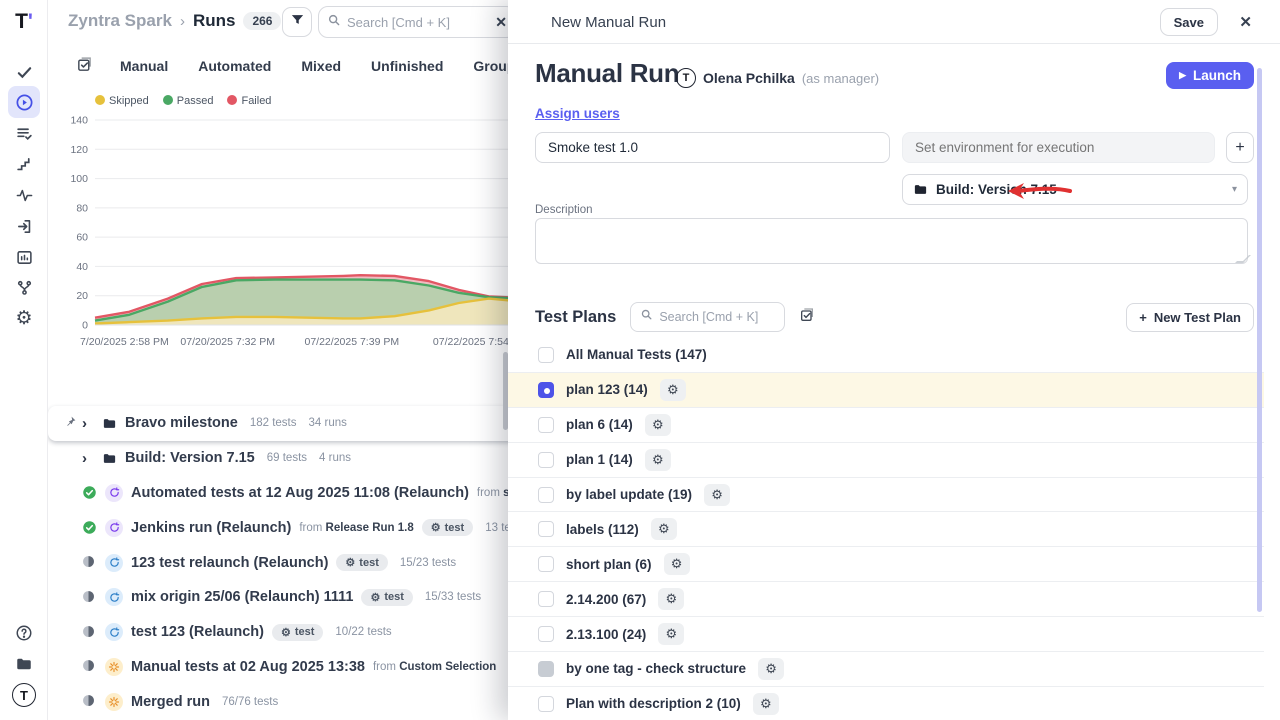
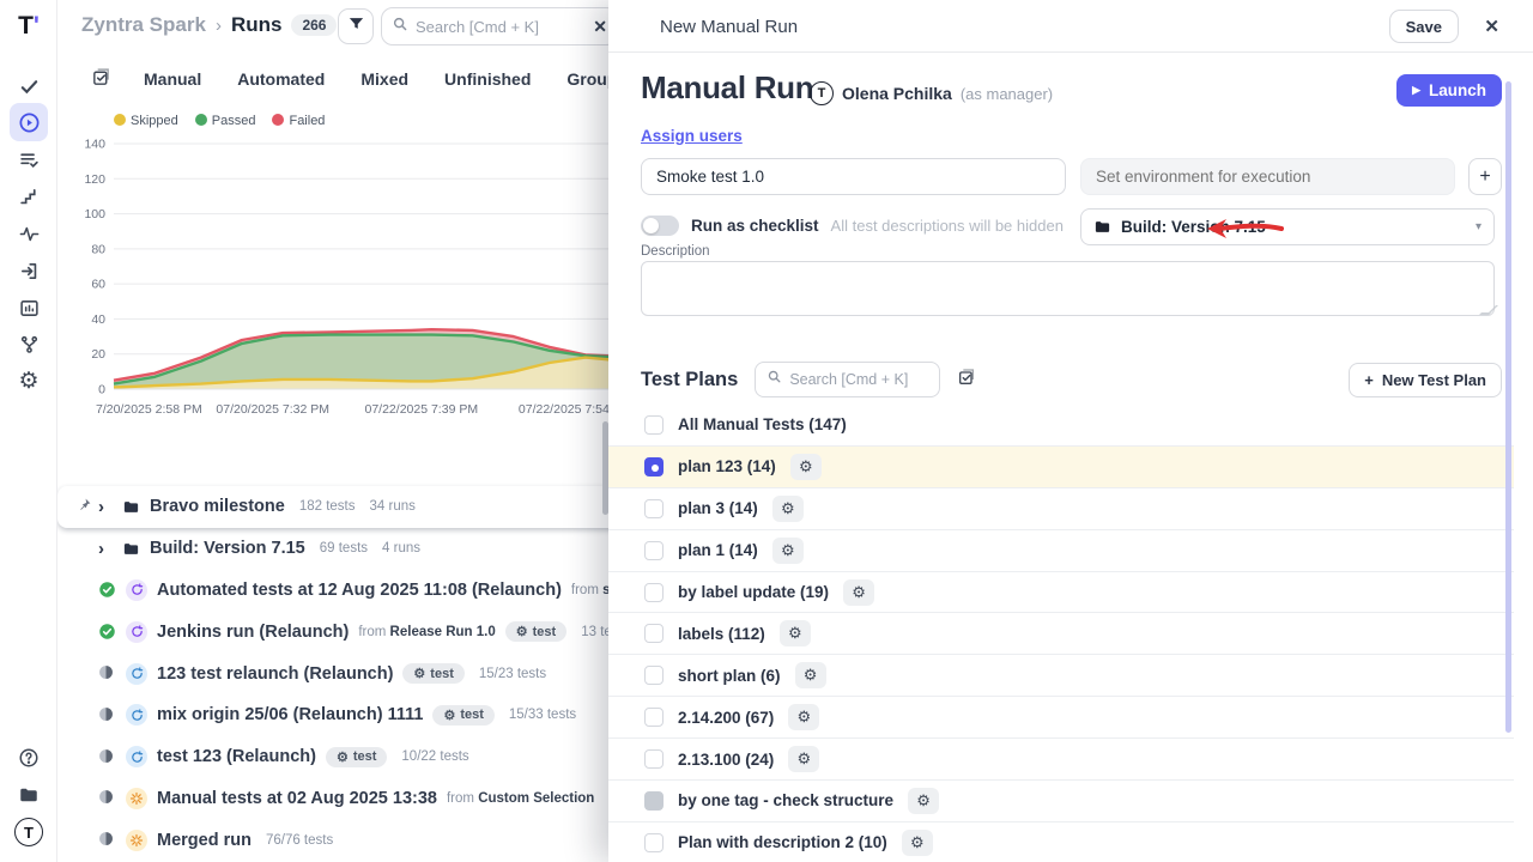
  T'
  ⚙
  T
  Zyntra Spark
  ›
  Runs
  266
  Search [Cmd + K]
  ✕
  Manual
  Automated
  Mixed
  Unfinished
  Skipped
  Passed
  Failed
  0
  20
  40
  60
  80
  100
  120
  140
  7/20/2025 2:58 PM
  07/20/2025 7:32 PM
  07/22/2025 7:39 PM
  07/22/2025 7:54
  ›
  Bravo milestone
  182 tests
  34 runs
  ›
  Build: Version 7.15
  69 tests
  4 runs
  Automated tests at 12 Aug 2025 11:08 (Relaunch)
  Jenkins run (Relaunch)
- from Release Run 1.8
+ from Release Run 1.0
  ⚙
  test
  123 test relaunch (Relaunch)
  ⚙
  test
  15/23 tests
  mix origin 25/06 (Relaunch) 1111
  ⚙
  test
  15/33 tests
  test 123 (Relaunch)
  ⚙
  test
  10/22 tests
  Manual tests at 02 Aug 2025 13:38
  from Custom Selection
  Merged run
  76/76 tests
  New Manual Run
  Save
  ✕
  Manual Run
  T
  Olena Pchilka
  (as manager)
  ▶
  Launch
  Assign users
  Smoke test 1.0
  Set environment for execution
  +
+ Run as checklist
+ All test descriptions will be hidden
  ▾
  Description
  Test Plans
  Search [Cmd + K]
  +
  New Test Plan
  All Manual Tests (147)
  plan 123 (14)
  ⚙
- plan 6 (14)
+ plan 3 (14)
  ⚙
  plan 1 (14)
  ⚙
  by label update (19)
  ⚙
  labels (112)
  ⚙
  short plan (6)
  ⚙
  2.14.200 (67)
  ⚙
  2.13.100 (24)
  ⚙
  by one tag - check structure
  ⚙
  Plan with description 2 (10)
  ⚙
